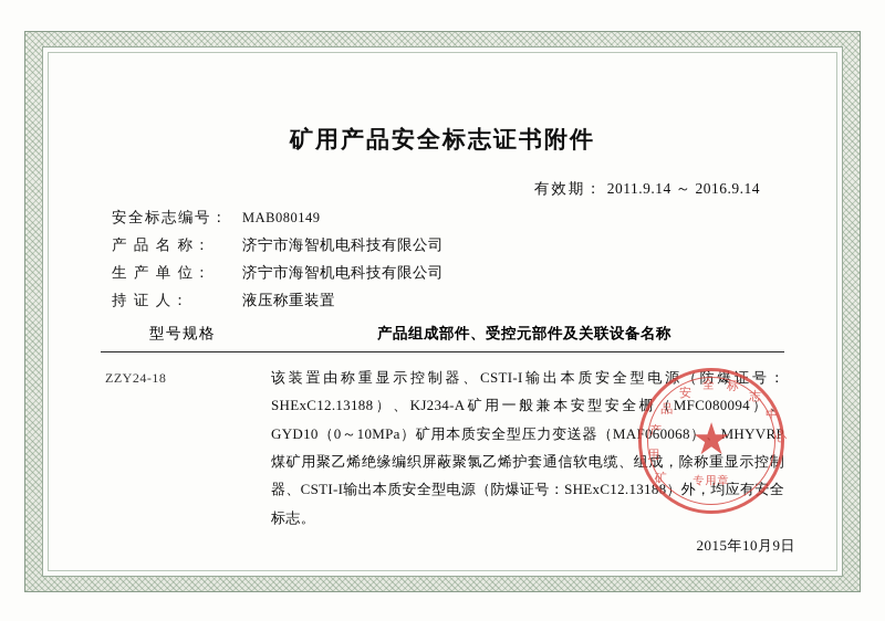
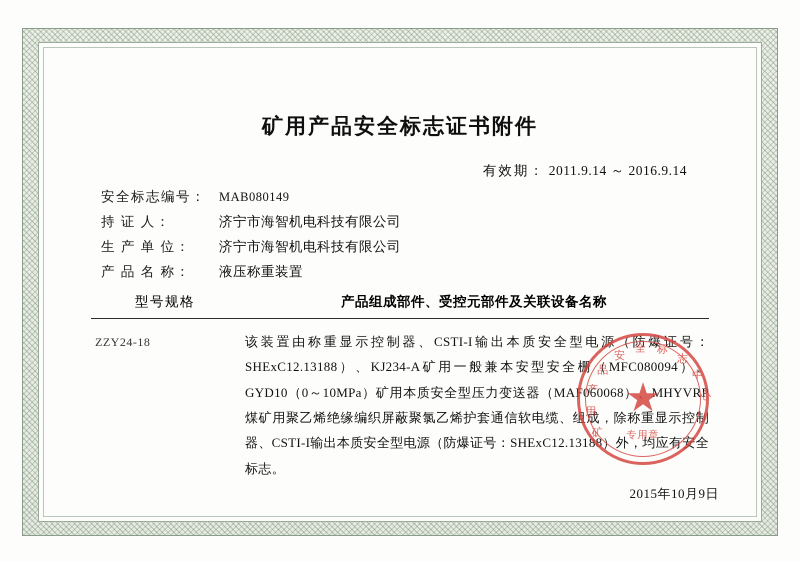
  矿用产品安全标志证书附件
  有效期： 2011.9.14 ～ 2016.9.14
  安全标志编号：
  MAB080149
- 产 品 名 称：
+ 持 证 人：
  济宁市海智机电科技有限公司
  生 产 单 位：
  济宁市海智机电科技有限公司
- 持 证 人：
+ 产 品 名 称：
  液压称重装置
  型号规格
  产品组成部件、受控元部件及关联设备名称
  ZZY24-18
  该装置由称重显示控制器、CSTI-I输出本质安全型电源（防爆证号：SHExC12.13188）、KJ234-A矿用一般兼本安型安全栅（MFC080094）、GYD10（0～10MPa）矿用本质安全型压力变送器（MAF060068）、MHYVRP煤矿用聚乙烯绝缘编织屏蔽聚氯乙烯护套通信软电缆、组成，除称重显示控制器、CSTI-I输出本质安全型电源（防爆证号：SHExC12.13188）外，均应有安全标志。
  矿
  用
  产
  品
  安
  全
  标
  志
  中
  心
  ★
  专用章
  2015年10月9日
